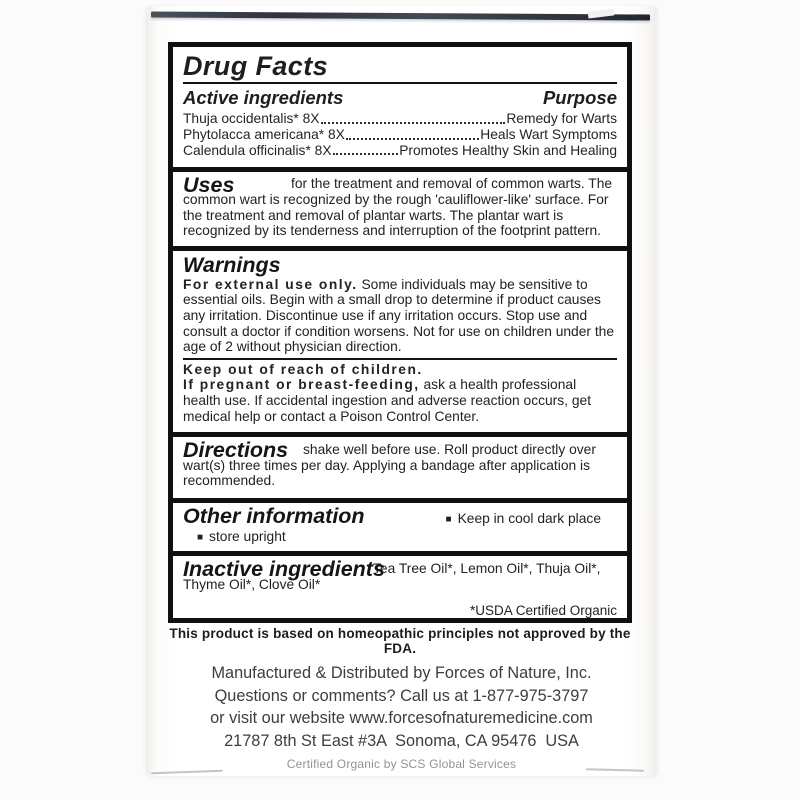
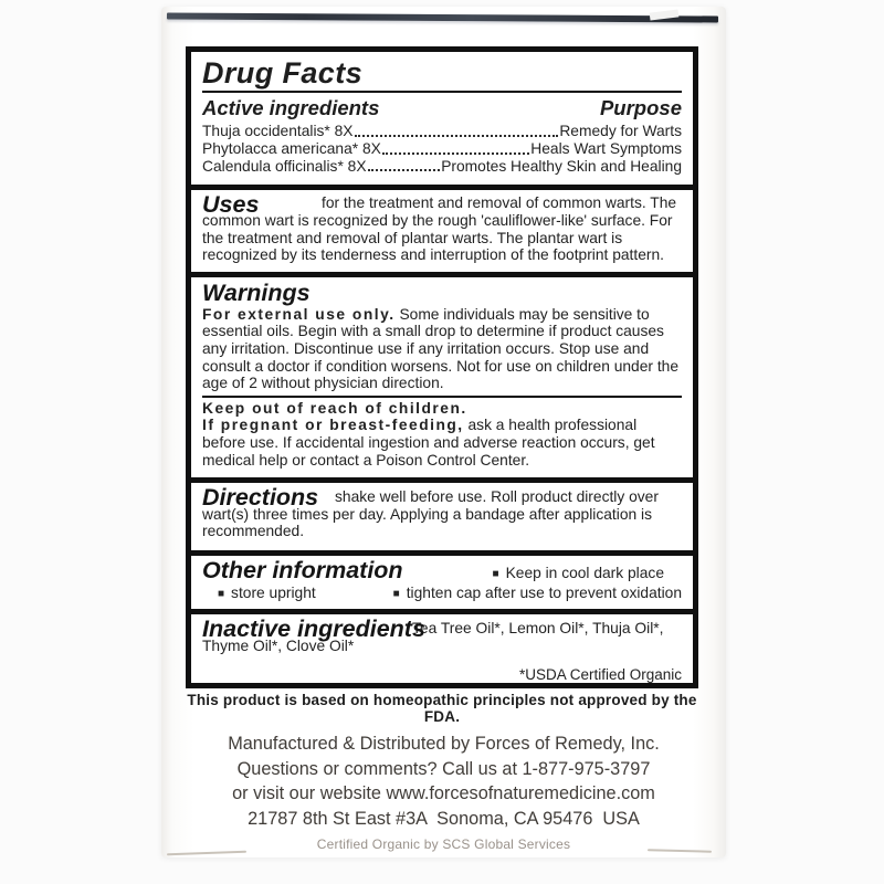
  Drug Facts
  Active ingredients
  Purpose
  Thuja occidentalis* 8X
  Remedy for Warts
  Phytolacca americana* 8X
  Heals Wart Symptoms
  Calendula officinalis* 8X
  Promotes Healthy Skin and Healing
  Uses
  for the treatment and removal of common warts. The common wart is recognized by the rough 'cauliflower-like' surface. For the treatment and removal of plantar warts. The plantar wart is recognized by its tenderness and interruption of the footprint pattern.
  Warnings
  For external use only. Some individuals may be sensitive to essential oils. Begin with a small drop to determine if product causes any irritation. Discontinue use if any irritation occurs. Stop use and consult a doctor if condition worsens. Not for use on children under the age of 2 without physician direction.
  Keep out of reach of children.
- If pregnant or breast-feeding, ask a health professional health use. If accidental ingestion and adverse reaction occurs, get medical help or contact a Poison Control Center.
+ If pregnant or breast-feeding, ask a health professional before use. If accidental ingestion and adverse reaction occurs, get medical help or contact a Poison Control Center.
  Directions
  shake well before use. Roll product directly over wart(s) three times per day. Applying a bandage after application is recommended.
  Other information
  ■ Keep in cool dark place
  ■ store upright
+ ■ tighten cap after use to prevent oxidation
  Inactive ingredients
  Tea Tree Oil*, Lemon Oil*, Thuja Oil*, Thyme Oil*, Clove Oil*
  *USDA Certified Organic
  This product is based on homeopathic principles not approved by the FDA.
- Manufactured & Distributed by Forces of Nature, Inc.
+ Manufactured & Distributed by Forces of Remedy, Inc.
  Questions or comments? Call us at 1-877-975-3797
  or visit our website www.forcesofnaturemedicine.com
  21787 8th St East #3A Sonoma, CA 95476 USA
  Certified Organic by SCS Global Services
